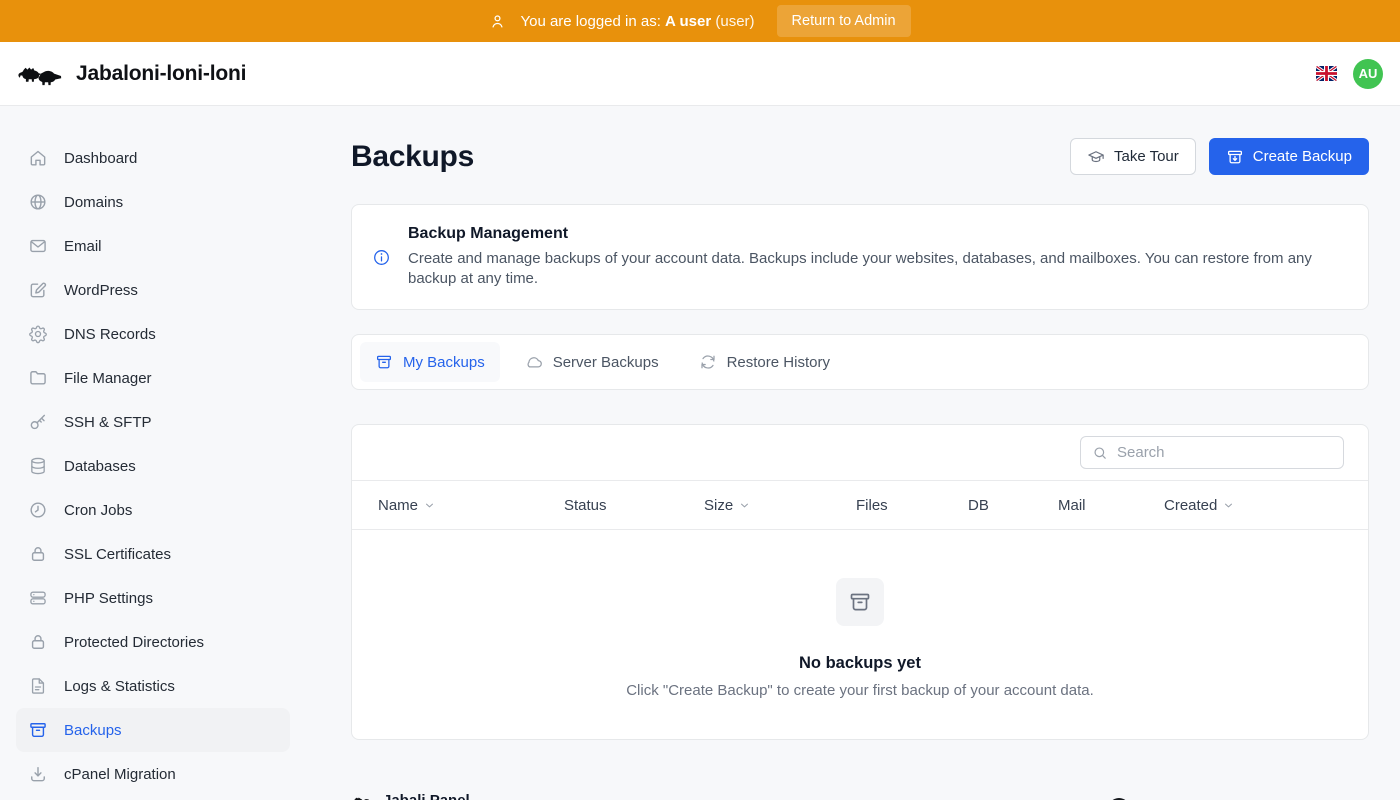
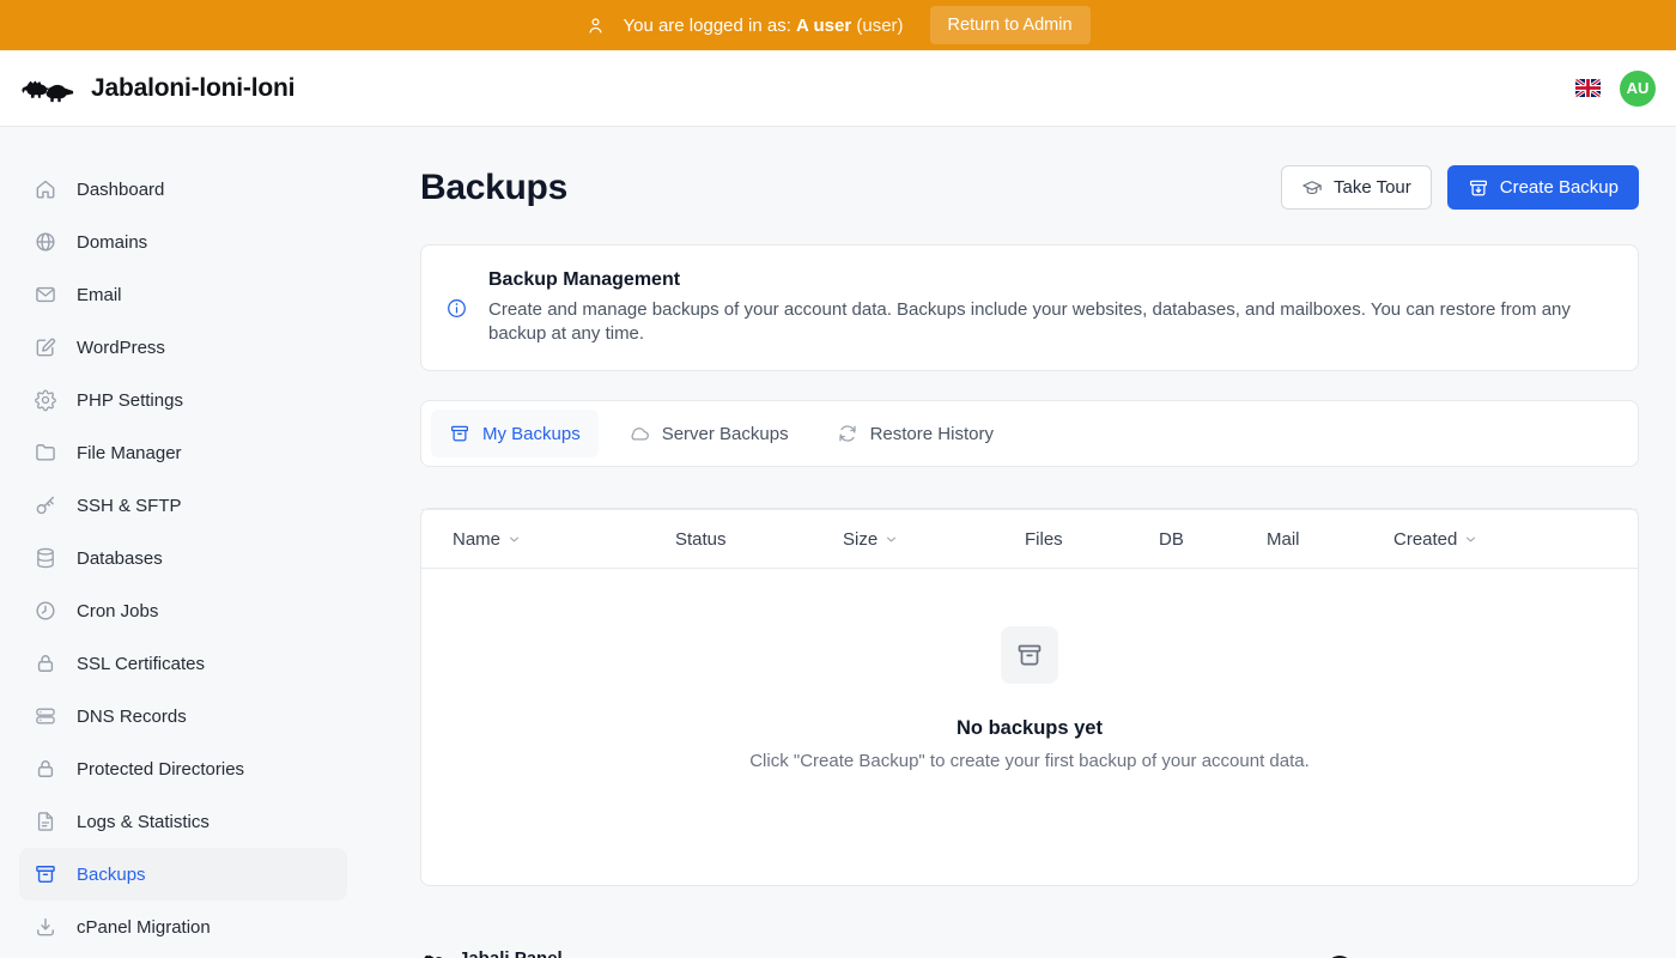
  You are logged in as: A user (user)
  Return to Admin
  Jabaloni-loni-loni
  AU
  Dashboard
  Domains
  Email
  WordPress
- DNS Records
+ PHP Settings
  File Manager
  SSH & SFTP
  Databases
  Cron Jobs
  SSL Certificates
- PHP Settings
+ DNS Records
  Protected Directories
  Logs & Statistics
  Backups
  cPanel Migration
  Backups
  Take Tour
  Create Backup
  Backup Management
  Create and manage backups of your account data. Backups include your websites, databases, and mailboxes. You can restore from any backup at any time.
  My Backups
  Server Backups
  Restore History
- Search
  Name
  Status
  Size
  Files
  DB
  Mail
  Created
  No backups yet
  Click "Create Backup" to create your first backup of your account data.
